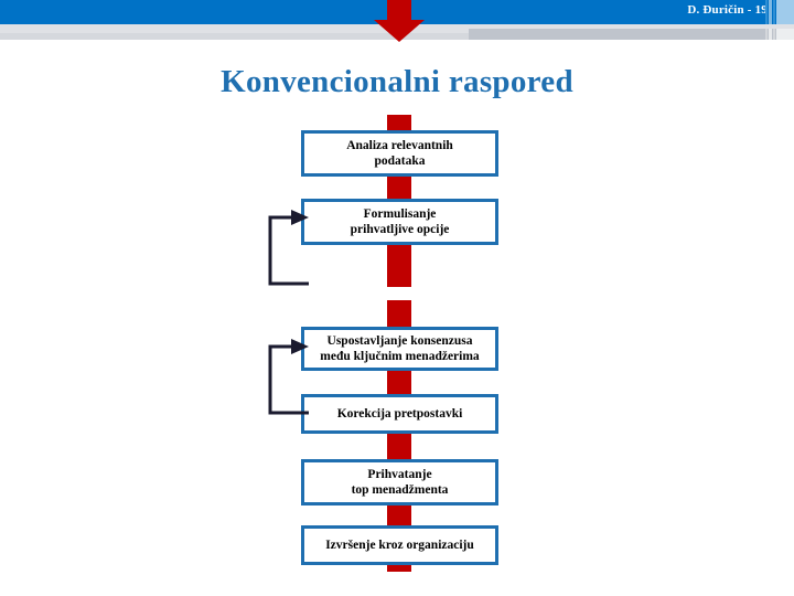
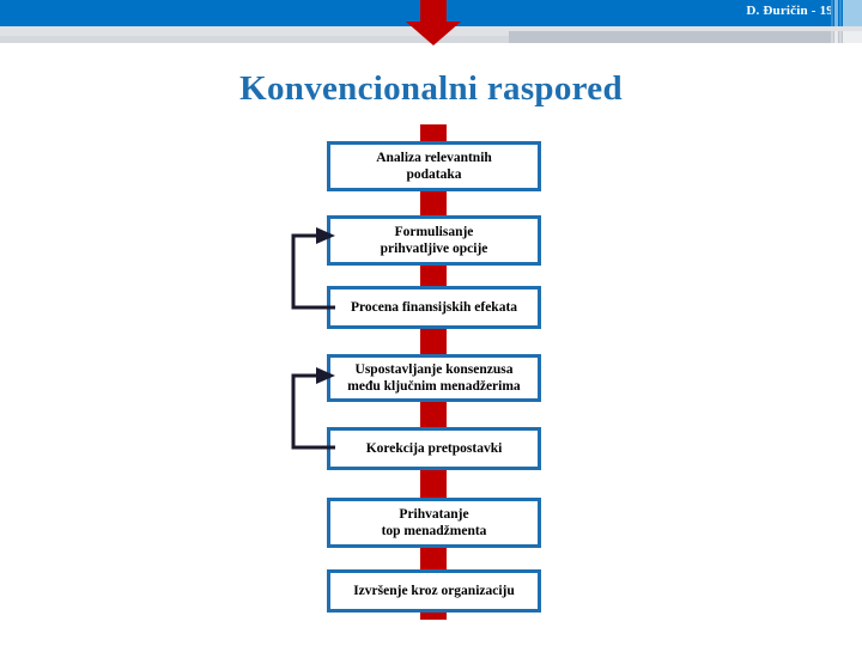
  D. Đuričin - 1
  Konvencionalni raspored
  Analiza relevantnih
  podataka
  Formulisanje
  prihvatljive opcije
+ Procena finansijskih efekata
  Uspostavljanje konsenzusa
  među ključnim menadžerima
  Korekcija pretpostavki
  Prihvatanje
  top menadžmenta
  Izvršenje kroz organizaciju
